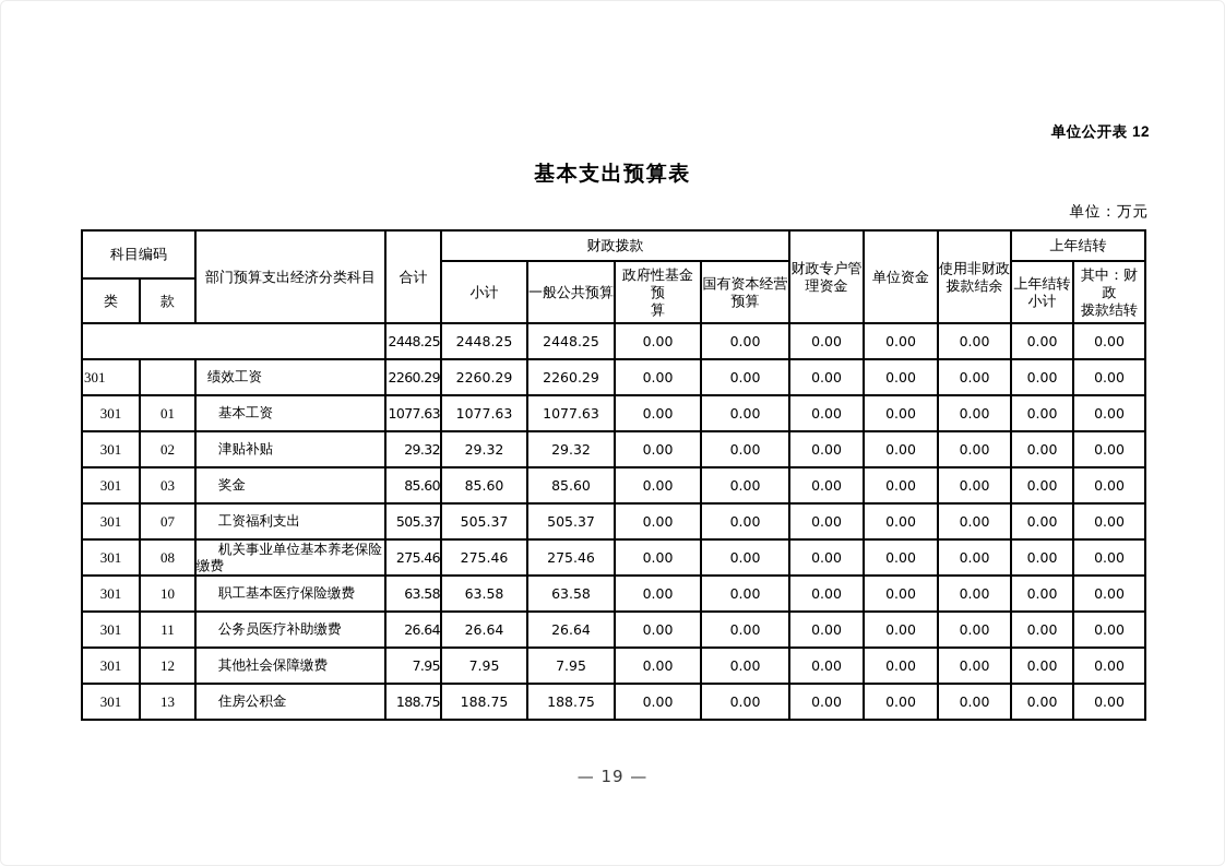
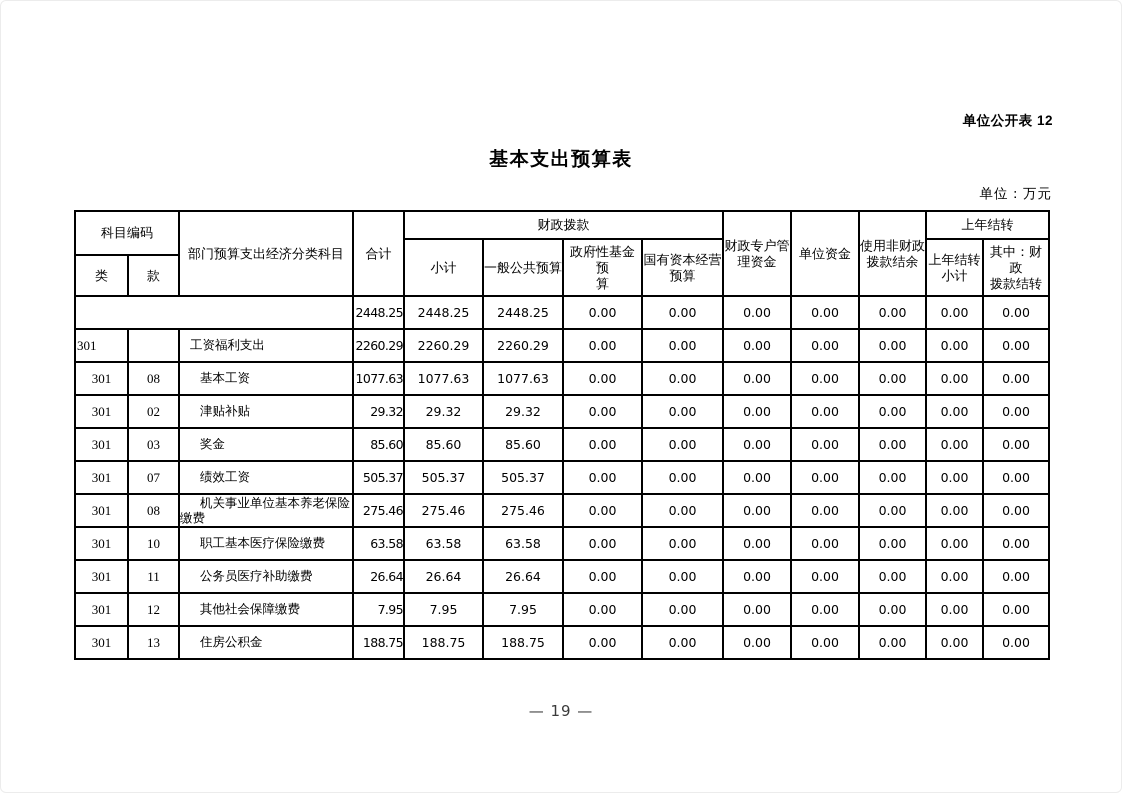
  单位公开表 12
  基本支出预算表
  单位：万元
  科目编码	部门预算支出经济分类科目	合计	财政拨款	财政专户管 理资金	单位资金	使用非财政 拨款结余	上年结转
  小计	一般公共预算	政府性基金预 算	国有资本经营 预算	上年结转 小计	其中：财政 拨款结转
  类	款
  	2448.25	2448.25	2448.25	0.00	0.00	0.00	0.00	0.00	0.00	0.00
- 301		绩效工资	2260.29	2260.29	2260.29	0.00	0.00	0.00	0.00	0.00	0.00	0.00
+ 301		工资福利支出	2260.29	2260.29	2260.29	0.00	0.00	0.00	0.00	0.00	0.00	0.00
- 301	01	基本工资	1077.63	1077.63	1077.63	0.00	0.00	0.00	0.00	0.00	0.00	0.00
+ 301	08	基本工资	1077.63	1077.63	1077.63	0.00	0.00	0.00	0.00	0.00	0.00	0.00
  301	02	津贴补贴	29.32	29.32	29.32	0.00	0.00	0.00	0.00	0.00	0.00	0.00
  301	03	奖金	85.60	85.60	85.60	0.00	0.00	0.00	0.00	0.00	0.00	0.00
- 301	07	工资福利支出	505.37	505.37	505.37	0.00	0.00	0.00	0.00	0.00	0.00	0.00
+ 301	07	绩效工资	505.37	505.37	505.37	0.00	0.00	0.00	0.00	0.00	0.00	0.00
  301	08	机关事业单位基本养老保险 缴费	275.46	275.46	275.46	0.00	0.00	0.00	0.00	0.00	0.00	0.00
  301	10	职工基本医疗保险缴费	63.58	63.58	63.58	0.00	0.00	0.00	0.00	0.00	0.00	0.00
  301	11	公务员医疗补助缴费	26.64	26.64	26.64	0.00	0.00	0.00	0.00	0.00	0.00	0.00
  301	12	其他社会保障缴费	7.95	7.95	7.95	0.00	0.00	0.00	0.00	0.00	0.00	0.00
  301	13	住房公积金	188.75	188.75	188.75	0.00	0.00	0.00	0.00	0.00	0.00	0.00
  — 19 —
